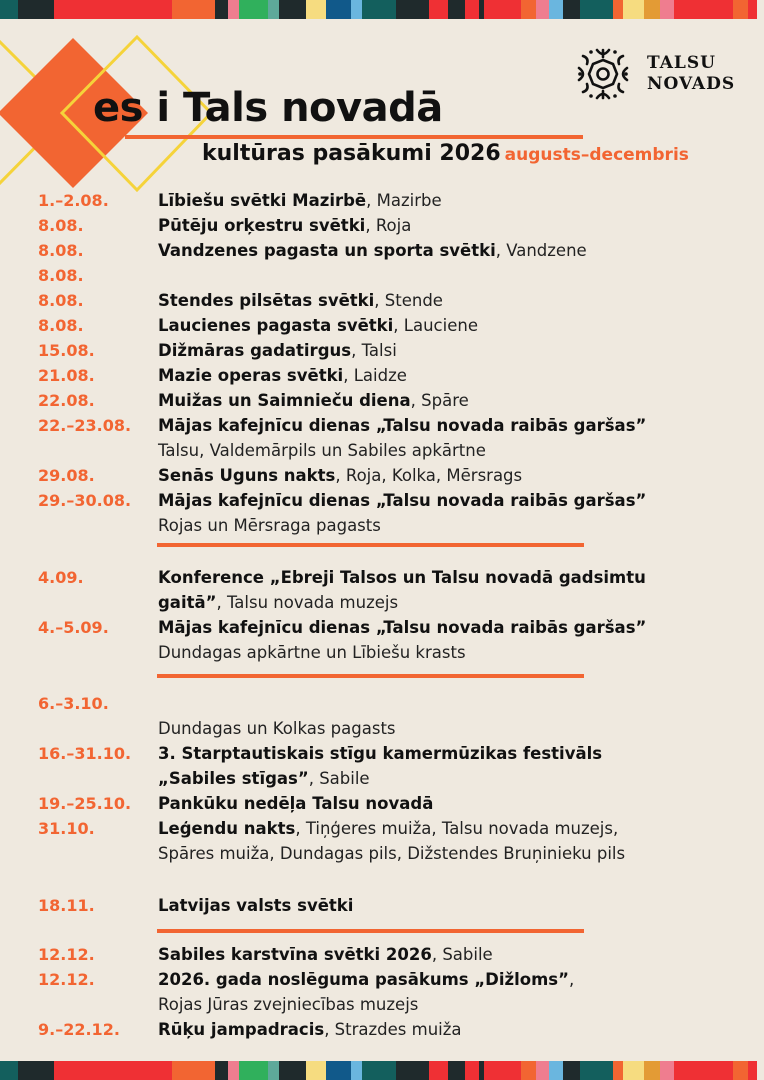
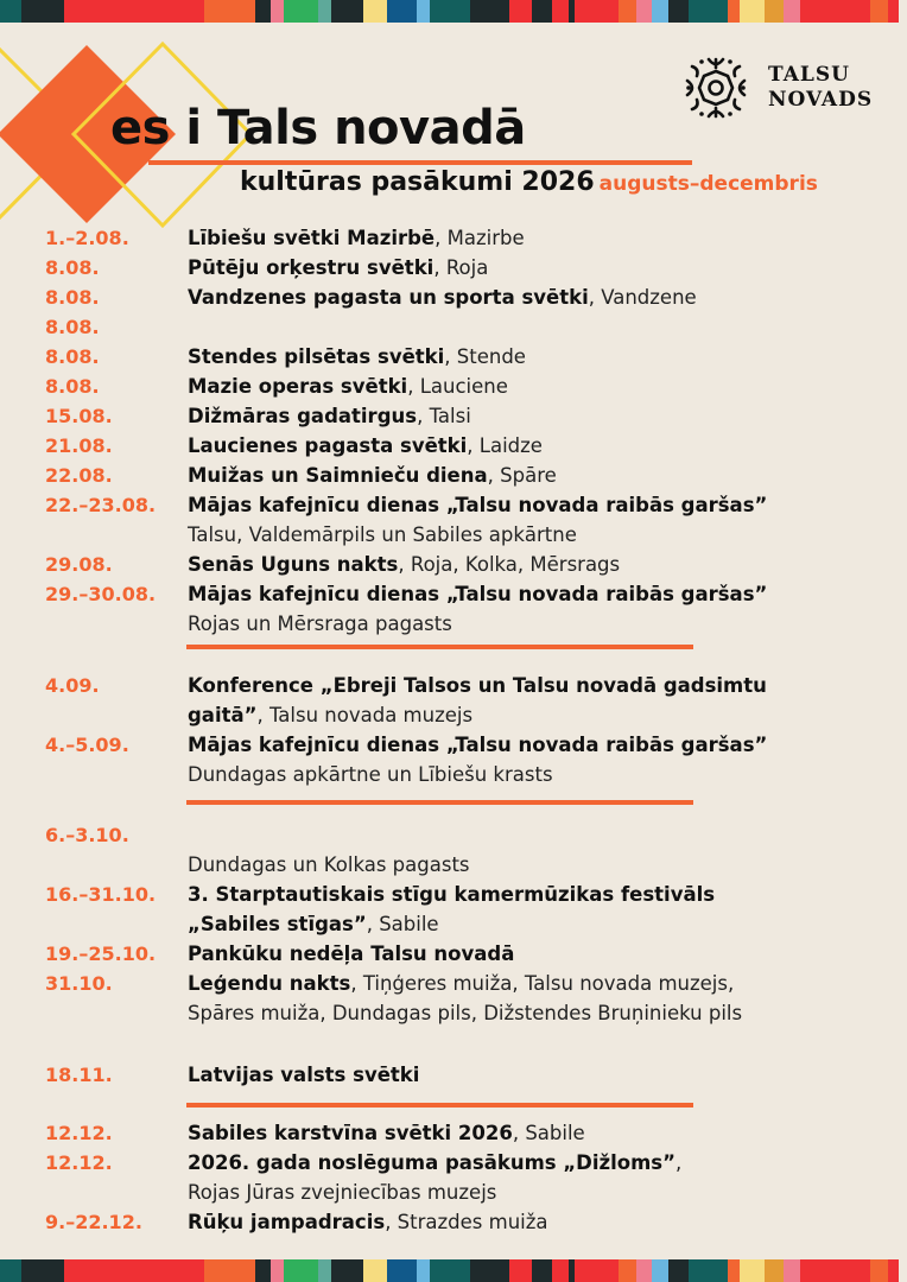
  es i Tals novadā
  kultūras pasākumi 2026 augusts–decembris
  TALSU
  NOVADS
  1.–2.08.
  Lībiešu svētki Mazirbē, Mazirbe
  8.08.
  Pūtēju orķestru svētki, Roja
  8.08.
  Vandzenes pagasta un sporta svētki, Vandzene
  8.08.
  8.08.
  Stendes pilsētas svētki, Stende
  8.08.
- Laucienes pagasta svētki, Lauciene
+ Mazie operas svētki, Lauciene
  15.08.
  Dižmāras gadatirgus, Talsi
  21.08.
- Mazie operas svētki, Laidze
+ Laucienes pagasta svētki, Laidze
  22.08.
  Muižas un Saimnieču diena, Spāre
  22.–23.08.
  Mājas kafejnīcu dienas „Talsu novada raibās garšas”
  Talsu, Valdemārpils un Sabiles apkārtne
  29.08.
  Senās Uguns nakts, Roja, Kolka, Mērsrags
  29.–30.08.
  Mājas kafejnīcu dienas „Talsu novada raibās garšas”
  Rojas un Mērsraga pagasts
  4.09.
  Konference „Ebreji Talsos un Talsu novadā gadsimtu
  gaitā”, Talsu novada muzejs
  4.–5.09.
  Mājas kafejnīcu dienas „Talsu novada raibās garšas”
  Dundagas apkārtne un Lībiešu krasts
  6.–3.10.
  Dundagas un Kolkas pagasts
  16.–31.10.
  3. Starptautiskais stīgu kamermūzikas festivāls
  „Sabiles stīgas”, Sabile
  19.–25.10.
  Pankūku nedēļa Talsu novadā
  31.10.
  Leģendu nakts, Tiņģeres muiža, Talsu novada muzejs,
  Spāres muiža, Dundagas pils, Dižstendes Bruņinieku pils
  18.11.
  Latvijas valsts svētki
  12.12.
  Sabiles karstvīna svētki 2026, Sabile
  12.12.
  2026. gada noslēguma pasākums „Dižloms”,
  Rojas Jūras zvejniecības muzejs
  9.–22.12.
  Rūķu jampadracis, Strazdes muiža
